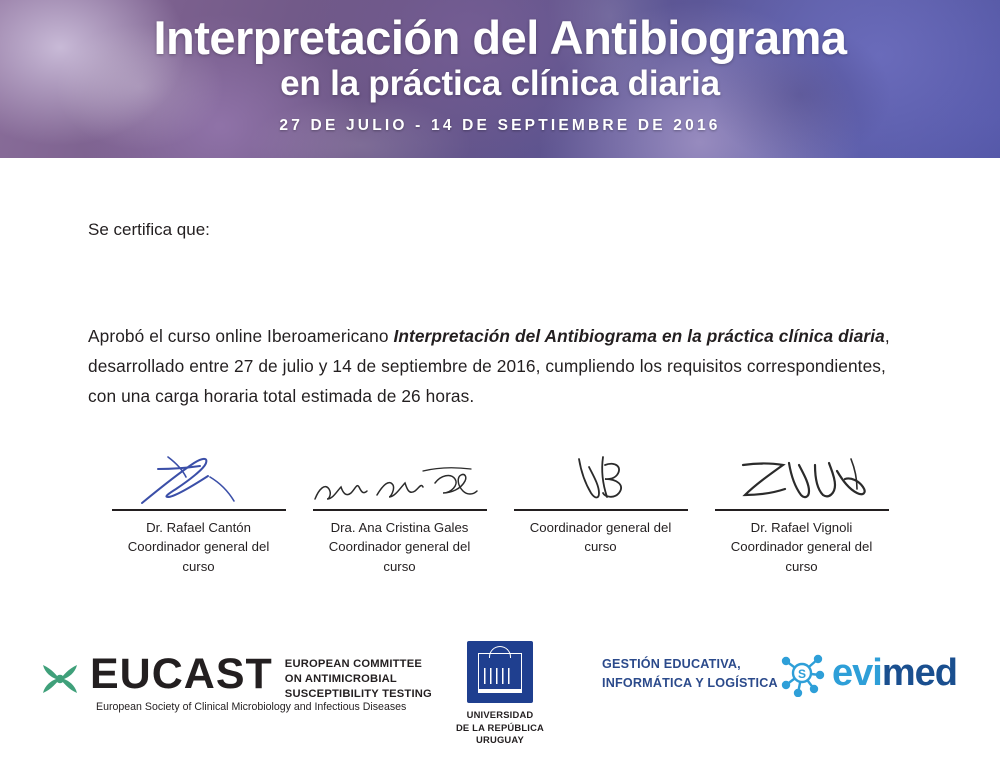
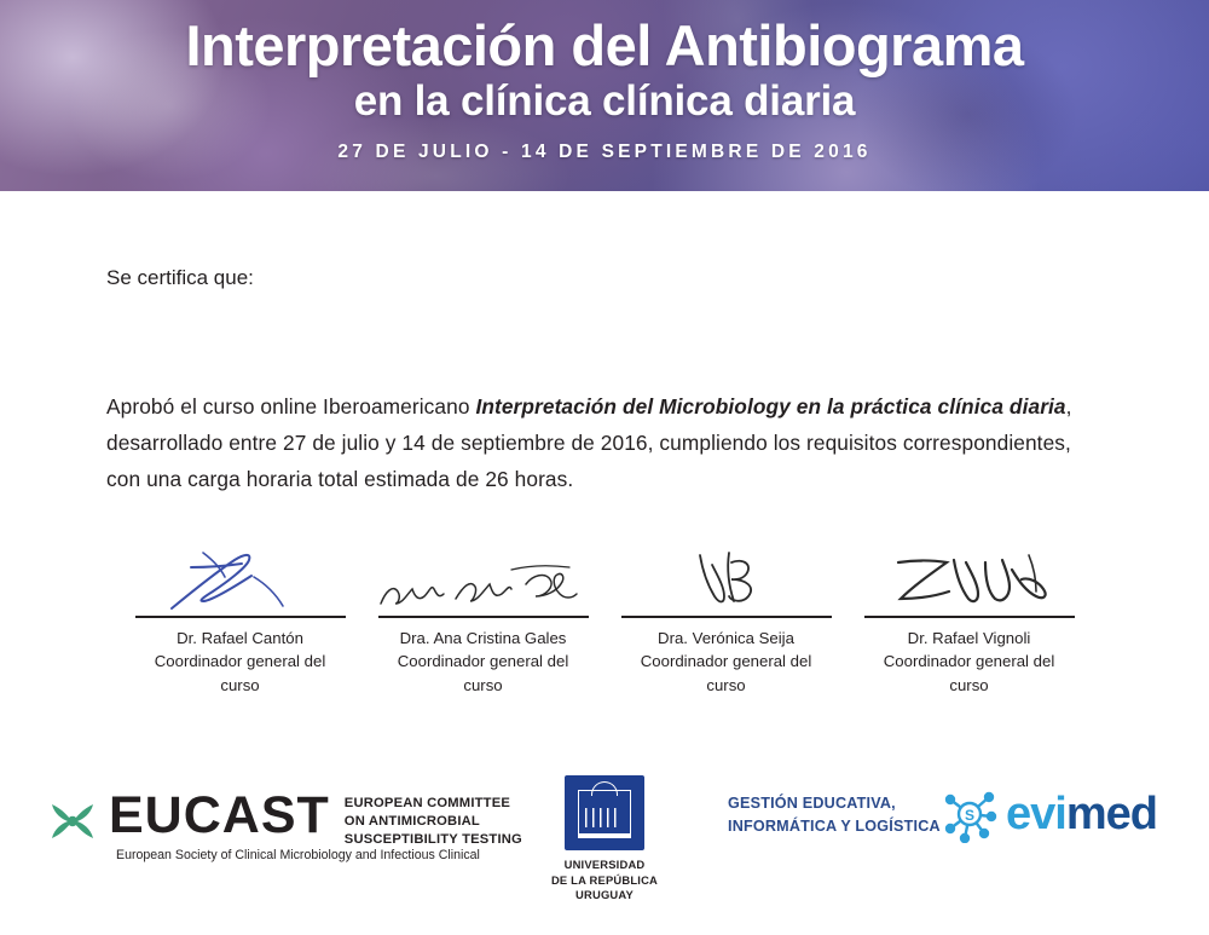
  Interpretación del Antibiograma
- en la práctica clínica diaria
+ en la clínica clínica diaria
  27 DE JULIO - 14 DE SEPTIEMBRE DE 2016
  Se certifica que:
- Aprobó el curso online Iberoamericano Interpretación del Antibiograma en la práctica clínica diaria, desarrollado entre 27 de julio y 14 de septiembre de 2016, cumpliendo los requisitos correspondientes, con una carga horaria total estimada de 26 horas.
+ Aprobó el curso online Iberoamericano Interpretación del Microbiology en la práctica clínica diaria, desarrollado entre 27 de julio y 14 de septiembre de 2016, cumpliendo los requisitos correspondientes, con una carga horaria total estimada de 26 horas.
  Dr. Rafael Cantón
  Coordinador general del curso
  Dra. Ana Cristina Gales
  Coordinador general del curso
+ Dra. Verónica Seija
  Coordinador general del curso
  Dr. Rafael Vignoli
  Coordinador general del curso
  EUCAST
  EUROPEAN COMMITTEE
  ON ANTIMICROBIAL
  SUSCEPTIBILITY TESTING
- European Society of Clinical Microbiology and Infectious Diseases
+ European Society of Clinical Microbiology and Infectious Clinical
  UNIVERSIDAD
  DE LA REPÚBLICA
  URUGUAY
  GESTIÓN EDUCATIVA,
  INFORMÁTICA Y LOGÍSTICA
  S
  evimed
